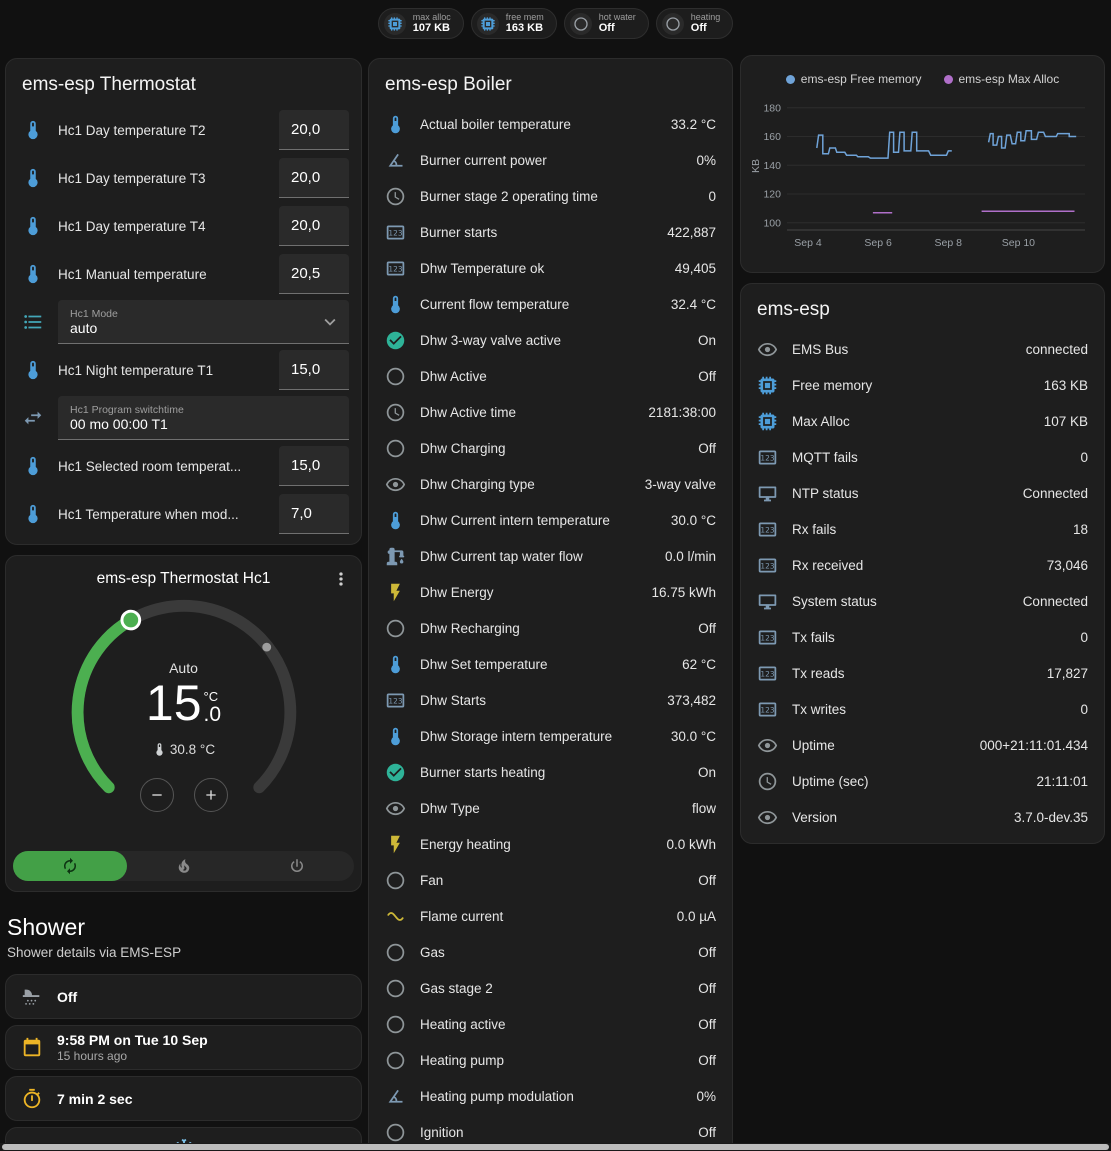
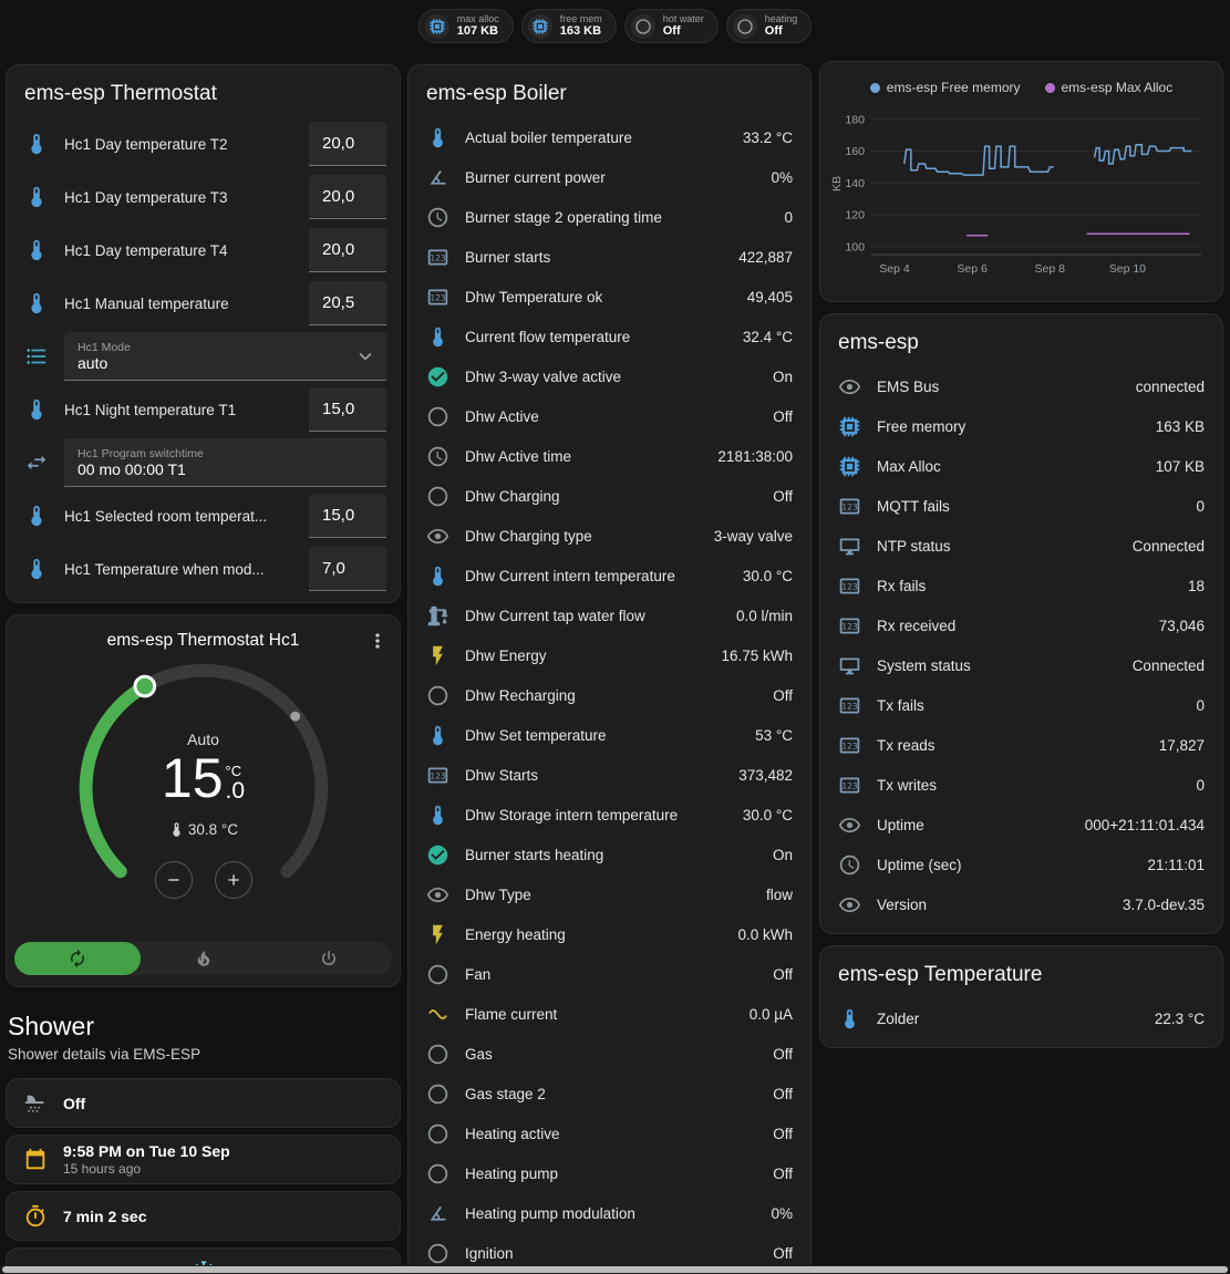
  max alloc
  107 KB
  free mem
  163 KB
  hot water
  Off
  heating
  Off
  ems-esp Thermostat
  Hc1 Day temperature T2
  20,0
  Hc1 Day temperature T3
  20,0
  Hc1 Day temperature T4
  20,0
  Hc1 Manual temperature
  20,5
  Hc1 Mode
  auto
  Hc1 Night temperature T1
  15,0
  Hc1 Program switchtime
  00 mo 00:00 T1
  Hc1 Selected room temperat...
  15,0
  Hc1 Temperature when mod...
  7,0
  ems-esp Thermostat Hc1
  Auto
  15
  °C
  .0
  30.8 °C
  Shower
  Shower details via EMS-ESP
  Off
  9:58 PM on Tue 10 Sep
  15 hours ago
  7 min 2 sec
  ems-esp Boiler
  Actual boiler temperature
  33.2 °C
  Burner current power
  0%
  Burner stage 2 operating time
  0
  123
  Burner starts
  422,887
  123
  Dhw Temperature ok
  49,405
  Current flow temperature
  32.4 °C
  Dhw 3-way valve active
  On
  Dhw Active
  Off
  Dhw Active time
  2181:38:00
  Dhw Charging
  Off
  Dhw Charging type
  3-way valve
  Dhw Current intern temperature
  30.0 °C
  Dhw Current tap water flow
  0.0 l/min
  Dhw Energy
  16.75 kWh
  Dhw Recharging
  Off
  Dhw Set temperature
- 62 °C
+ 53 °C
  123
  Dhw Starts
  373,482
  Dhw Storage intern temperature
  30.0 °C
  Burner starts heating
  On
  Dhw Type
  flow
  Energy heating
  0.0 kWh
  Fan
  Off
  Flame current
  0.0 µA
  Gas
  Off
  Gas stage 2
  Off
  Heating active
  Off
  Heating pump
  Off
  Heating pump modulation
  0%
  Ignition
  Off
  ems-esp Free memory
  ems-esp Max Alloc
  100
  120
  140
  160
  180
  Sep 4
  Sep 6
  Sep 8
  Sep 10
  ems-esp
  EMS Bus
  connected
  Free memory
  163 KB
  Max Alloc
  107 KB
  123
  MQTT fails
  0
  NTP status
  Connected
  123
  Rx fails
  18
  123
  Rx received
  73,046
  System status
  Connected
  123
  Tx fails
  0
  123
  Tx reads
  17,827
  123
  Tx writes
  0
  Uptime
  000+21:11:01.434
  Uptime (sec)
  21:11:01
  Version
  3.7.0-dev.35
+ ems-esp Temperature
+ Zolder
+ 22.3 °C
